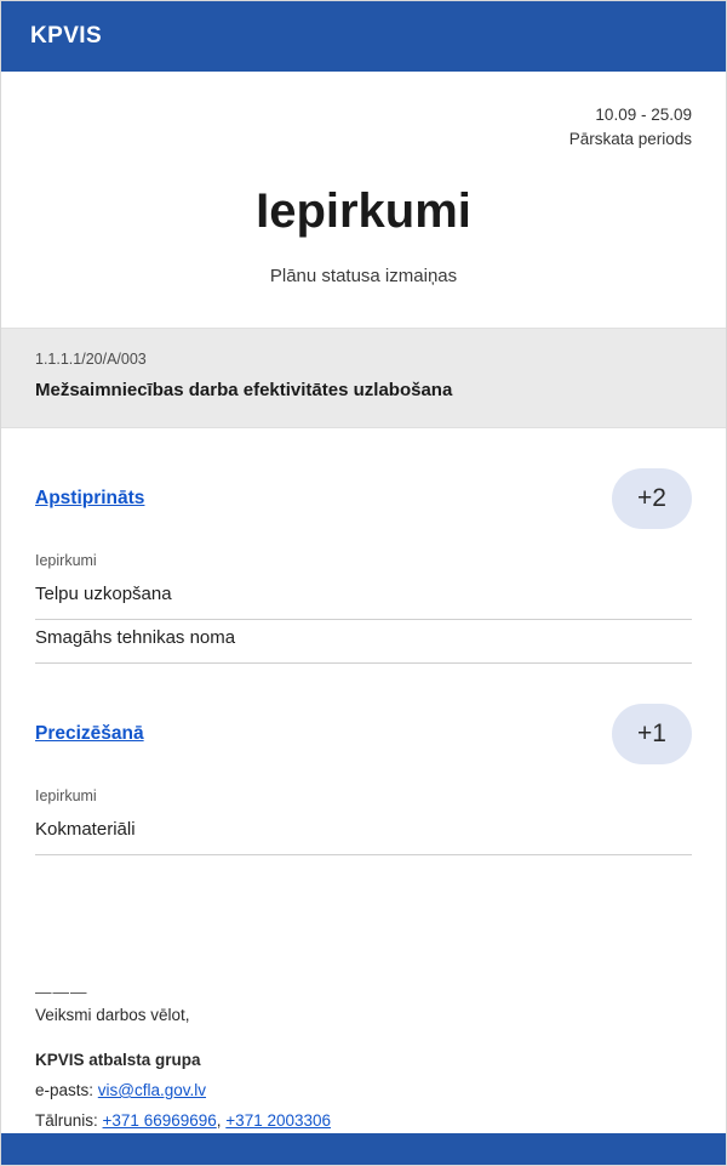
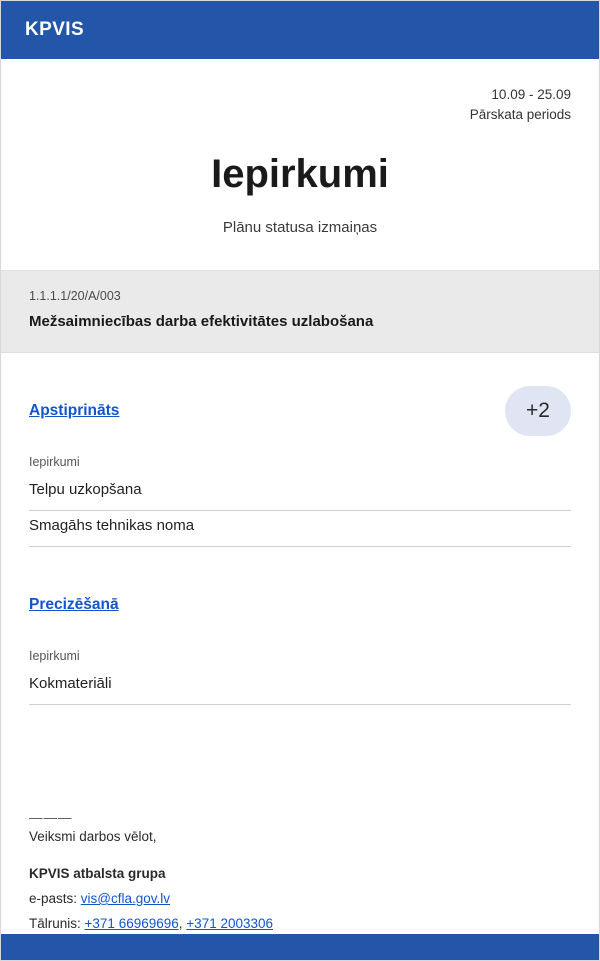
  KPVIS
  10.09 - 25.09
  Pārskata periods
  Iepirkumi
  Plānu statusa izmaiņas
  1.1.1.1/20/A/003
  Mežsaimniecības darba efektivitātes uzlabošana
  Apstiprināts
  +2
  Iepirkumi
  Telpu uzkopšana
  Smagāhs tehnikas noma
  Precizēšanā
- +1
  Iepirkumi
  Kokmateriāli
  ———
  Veiksmi darbos vēlot,
  KPVIS atbalsta grupa
  e-pasts: vis@cfla.gov.lv
  Tālrunis: +371 66969696, +371 2003306
